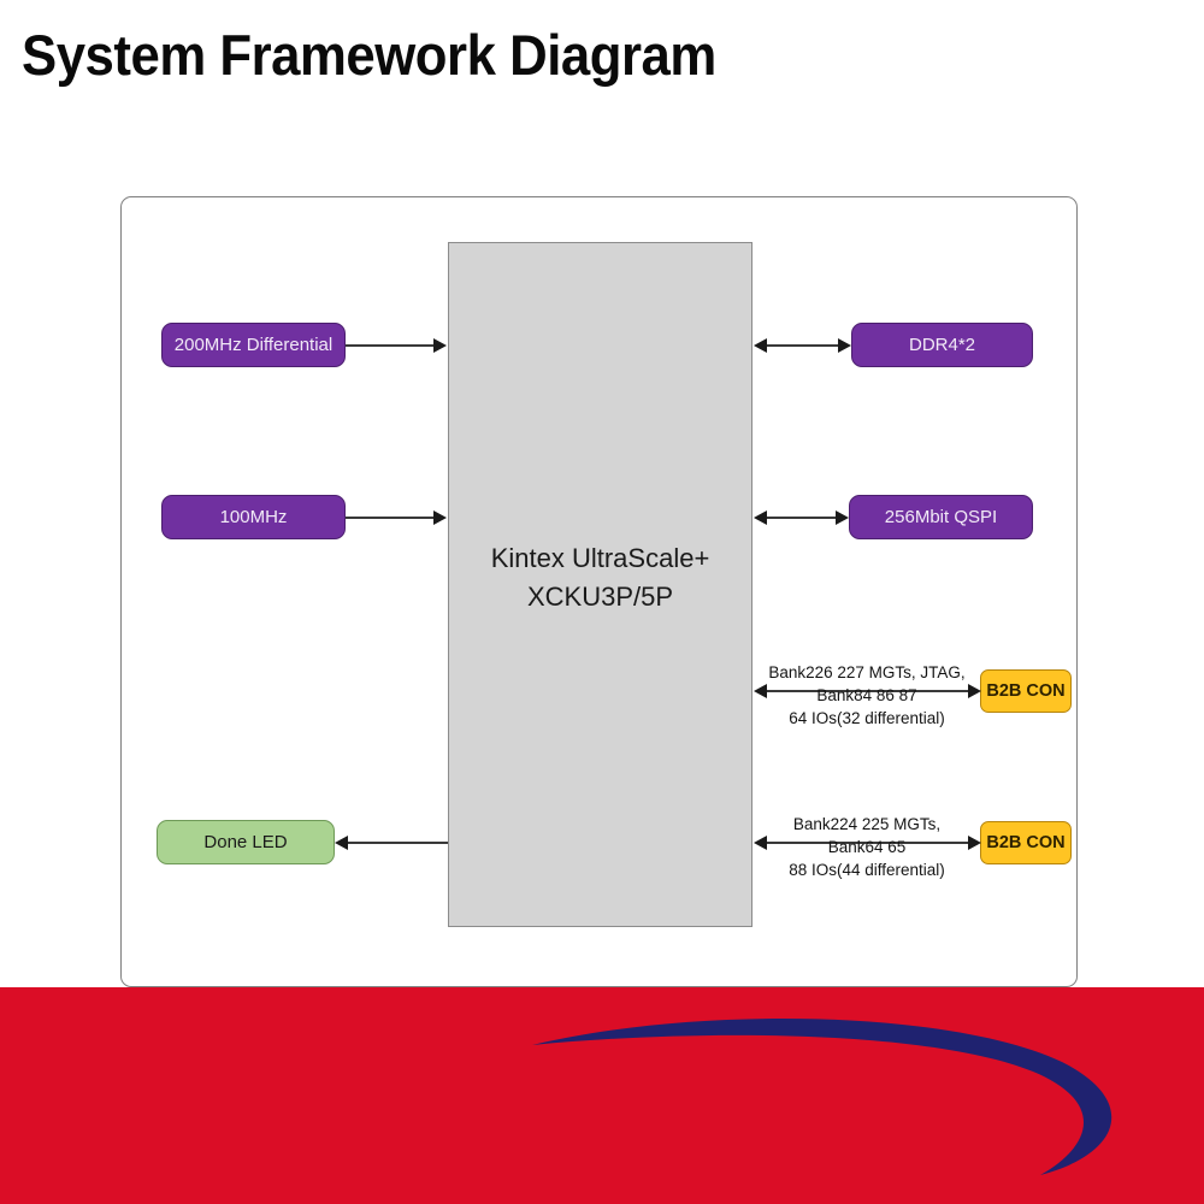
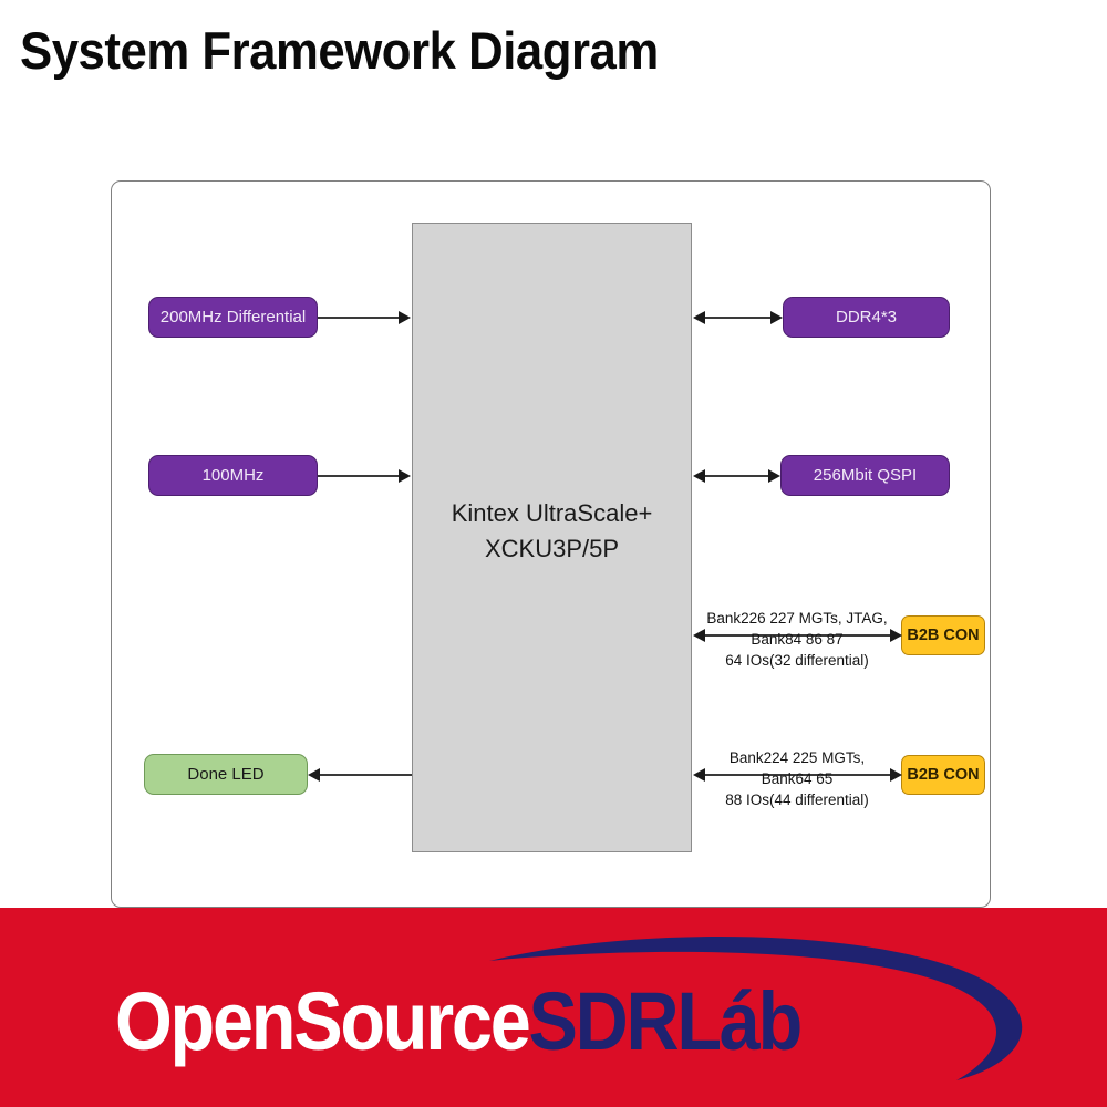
  System Framework Diagram
  Kintex UltraScale+
  XCKU3P/5P
  200MHz Differential
  100MHz
  Done LED
- DDR4*2
+ DDR4*3
  256Mbit QSPI
  B2B CON
  B2B CON
  Bank226 227 MGTs, JTAG,
  Bank84 86 87
  64 IOs(32 differential)
  Bank224 225 MGTs,
  Bank64 65
  88 IOs(44 differential)
+ OpenSourceSDRLáb
